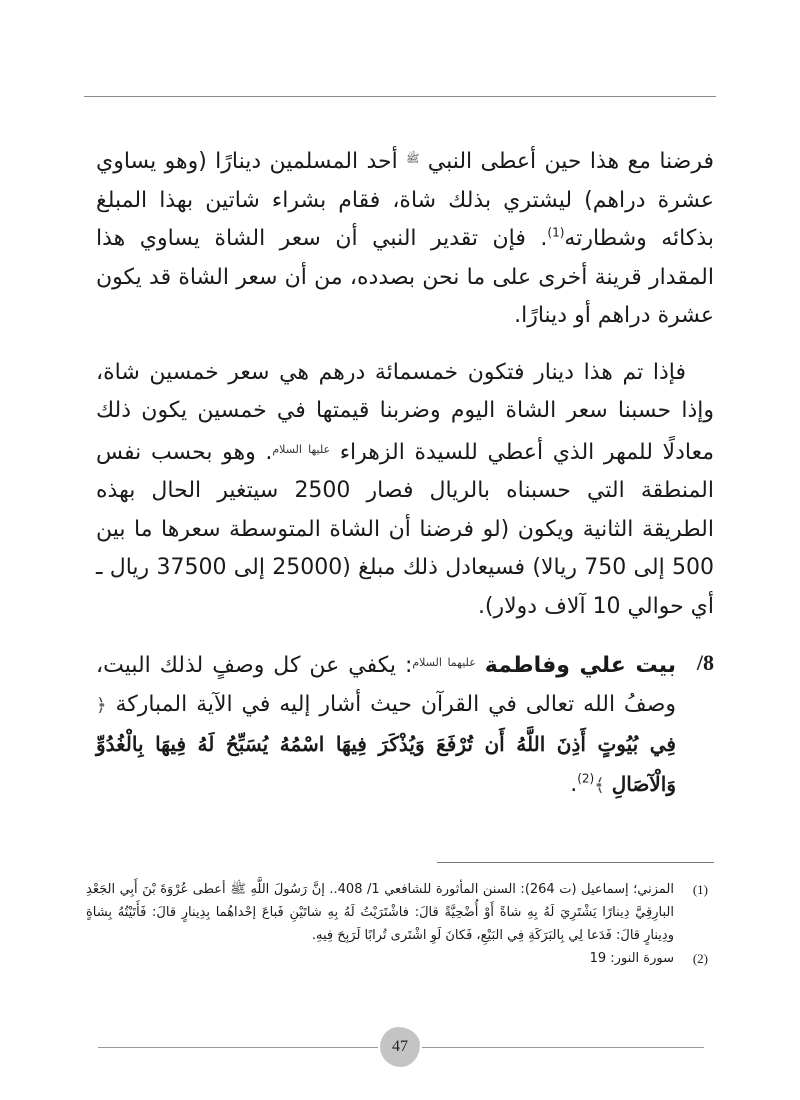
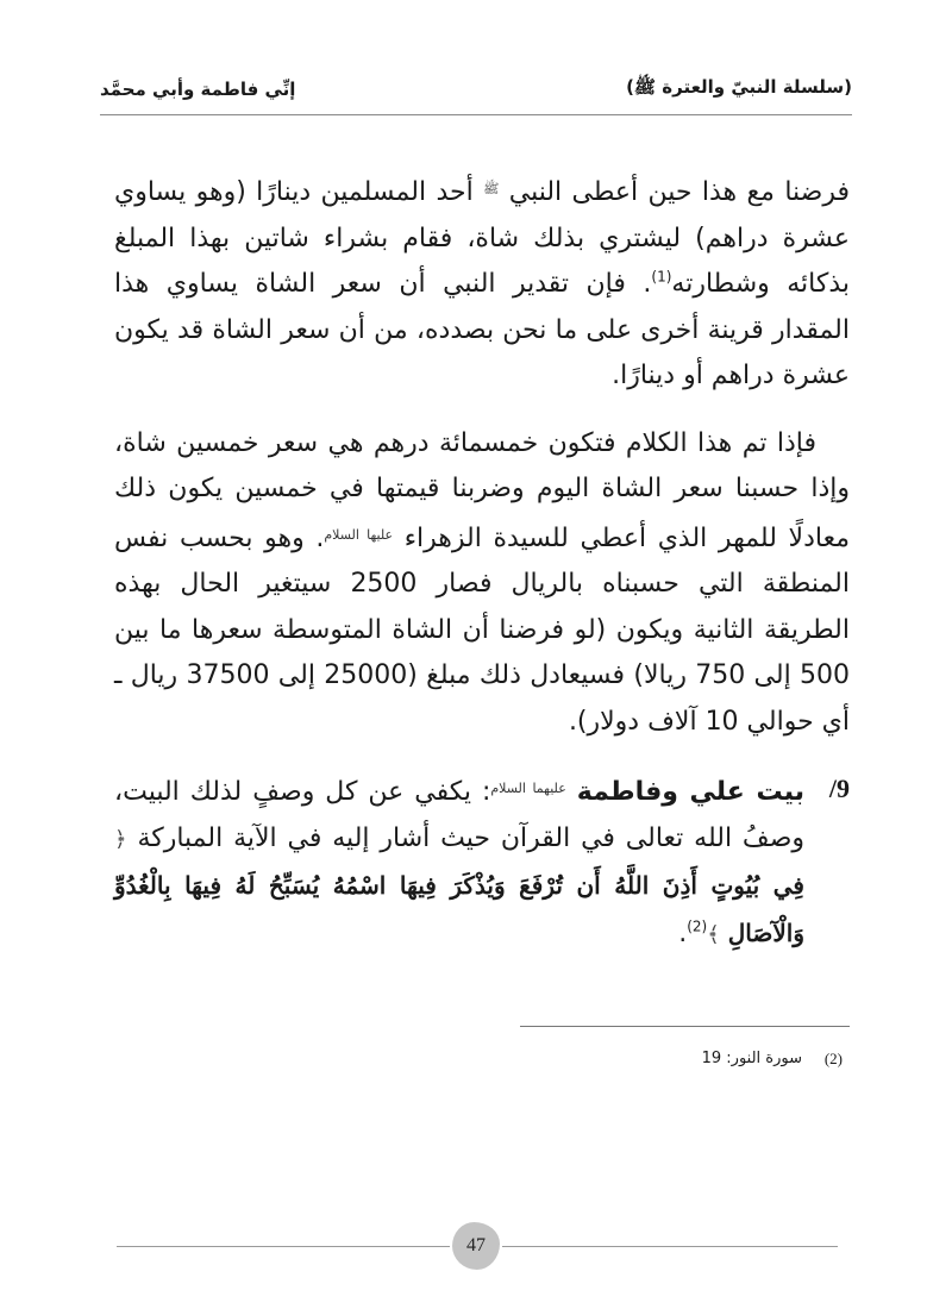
+ (سلسلة النبيّ والعترة ﷺ)
+ إنِّي فاطمة وأبي محمَّد
  فرضنا مع هذا حين أعطى النبي ﷺ أحد المسلمين دينارًا (وهو يساوي عشرة دراهم) ليشتري بذلك شاة، فقام بشراء شاتين بهذا المبلغ بذكائه وشطارته(1). فإن تقدير النبي أن سعر الشاة يساوي هذا المقدار قرينة أخرى على ما نحن بصدده، من أن سعر الشاة قد يكون عشرة دراهم أو دينارًا.
- فإذا تم هذا دينار فتكون خمسمائة درهم هي سعر خمسين شاة، وإذا حسبنا سعر الشاة اليوم وضربنا قيمتها في خمسين يكون ذلك معادلًا للمهر الذي أعطي للسيدة الزهراء عليها السلام. وهو بحسب نفس المنطقة التي حسبناه بالريال فصار 2500 سيتغير الحال بهذه الطريقة الثانية ويكون (لو فرضنا أن الشاة المتوسطة سعرها ما بين 500 إلى 750 ريالا) فسيعادل ذلك مبلغ (25000 إلى 37500 ريال ـ أي حوالي 10 آلاف دولار).
+ فإذا تم هذا الكلام فتكون خمسمائة درهم هي سعر خمسين شاة، وإذا حسبنا سعر الشاة اليوم وضربنا قيمتها في خمسين يكون ذلك معادلًا للمهر الذي أعطي للسيدة الزهراء عليها السلام. وهو بحسب نفس المنطقة التي حسبناه بالريال فصار 2500 سيتغير الحال بهذه الطريقة الثانية ويكون (لو فرضنا أن الشاة المتوسطة سعرها ما بين 500 إلى 750 ريالا) فسيعادل ذلك مبلغ (25000 إلى 37500 ريال ـ أي حوالي 10 آلاف دولار).
- 8/
+ 9/
  بيت علي وفاطمة عليهما السلام: يكفي عن كل وصفٍ لذلك البيت، وصفُ الله تعالى في القرآن حيث أشار إليه في الآية المباركة ﴿ فِي بُيُوتٍ أَذِنَ اللَّهُ أَن تُرْفَعَ وَيُذْكَرَ فِيهَا اسْمُهُ يُسَبِّحُ لَهُ فِيهَا بِالْغُدُوِّ وَالْآصَالِ ﴾(2).
- (1)
- المزني؛ إسماعيل (ت 264): السنن المأثورة للشافعي 1/ 408.. إنَّ رَسُولَ اللَّهِ ﷺ أعطى عُرْوَةَ بْنَ أَبِي الجَعْدِ البارِقِيَّ دِينارًا يَشْتَرِيَ لَهُ بِهِ شاةً أَوْ أُضْحِيَّةً قالَ: فاشْتَرَيْتُ لَهُ بِهِ شاتَيْنِ فَباعَ إحْداهُما بِدِينارٍ قالَ: فَأَتَيْتُهُ بِشاةٍ ودِينارٍ قالَ: فَدَعا لِي بِالبَرَكَةِ فِي البَيْعِ، فَكانَ لَوِ اشْتَرى تُرابًا لَرَبِحَ فِيهِ.
  (2)
  سورة النور: 19
  47
